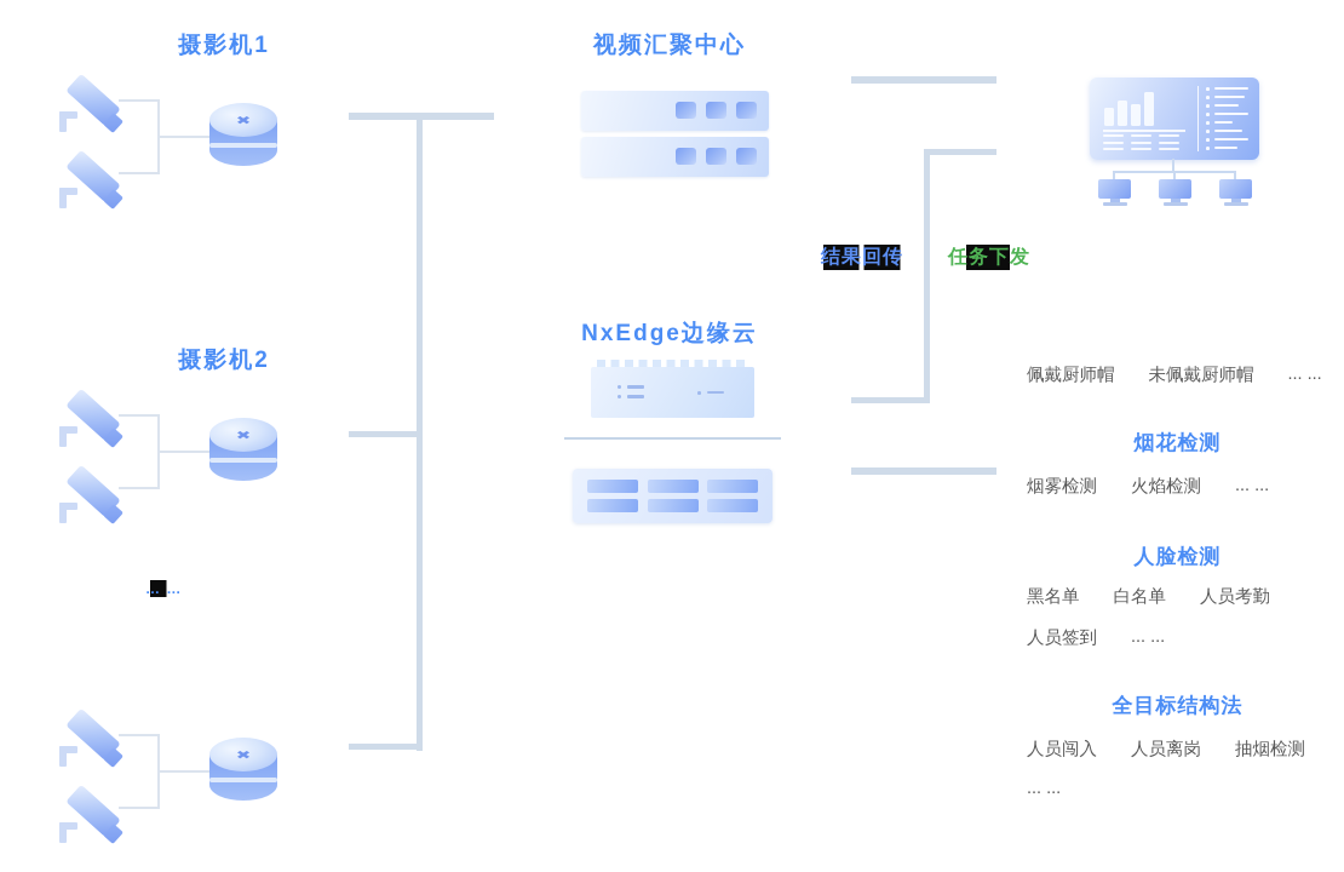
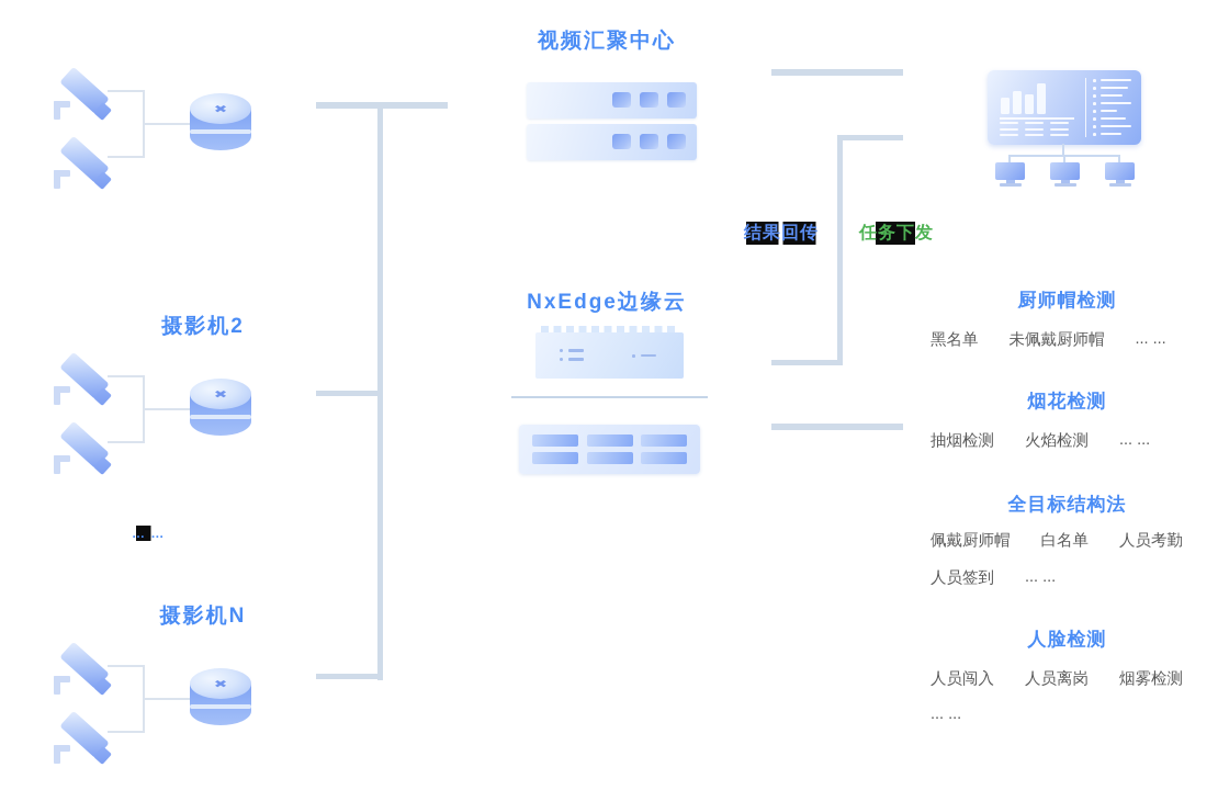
- 摄影机1
  ✖
  摄影机2
  ✖
  … …
+ 摄影机N
  ✖
  视频汇聚中心
  NxEdge边缘云
  结果回传
  任务下发
+ 厨师帽检测
- 佩戴厨师帽
+ 黑名单
  未佩戴厨师帽
  ... ...
  烟花检测
- 烟雾检测
+ 抽烟检测
  火焰检测
  ... ...
- 人脸检测
+ 全目标结构法
- 黑名单
+ 佩戴厨师帽
  白名单
  人员考勤
  人员签到
  ... ...
- 全目标结构法
+ 人脸检测
  人员闯入
  人员离岗
- 抽烟检测
+ 烟雾检测
  ... ...
